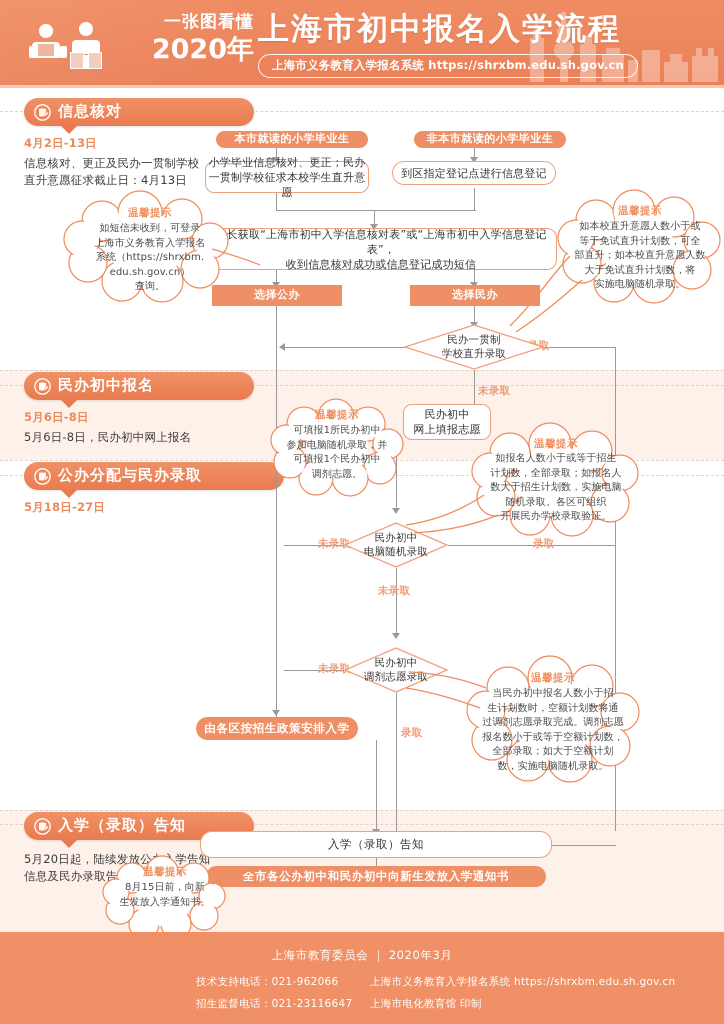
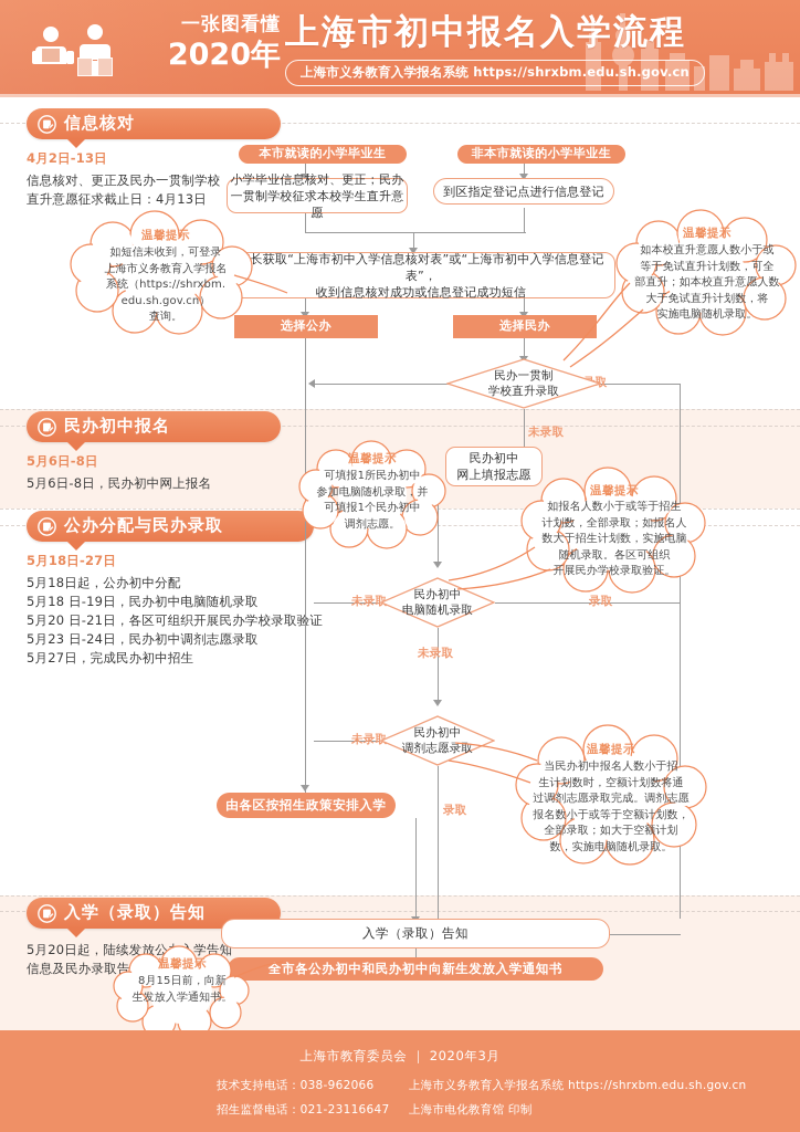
  一张图看懂
  2020年
  上海市初中报名入学流程
  上海市义务教育入学报名系统 https://shrxbm.edu.sh.gov.cn
  信息核对
  4月2日-13日
  信息核对、更正及民办一贯制学校
  直升意愿征求截止日：4月13日
  民办初中报名
  5月6日-8日
  5月6日-8日，民办初中网上报名
  公办分配与民办录取
  5月18日-27日
+ 5月18日起，公办初中分配
+ 5月18 日-19日，民办初中电脑随机录取
+ 5月20 日-21日，各区可组织开展民办学校录取验证
+ 5月23 日-24日，民办初中调剂志愿录取
+ 5月27日，完成民办初中招生
  入学（录取）告知
  5月20日起，陆续发放公学告知
  信息及民办录取告
  未录取
  未录取
  录取
  未录取
  未录取
  录取
  本市就读的小学毕业生
  非本市就读的小学毕业生
  小学毕业信息核对、更正；民办
  一贯制学校征求本校学生直升意愿
  到区指定登记点进行信息登记
  长获取“上海市初中入学信息核对表”或“上海市初中入学信息登记表”，
  收到信息核对成功或信息登记成功短信
  选择公办
  选择民办
  民办一贯制
  学校直升录取
  民办初中
  网上填报志愿
  民办初中
  电脑随机录取
  民办初中
  调剂志愿录取
  由各区按招生政策安排入学
  入学（录取）告知
  全市各公办初中和民办初中向新生发放入学通知书
  温馨提示
  如短信未收到，可登录
  上海市义务教育入学报名
  系统（https://shrxbm.
  edu.sh.gov.cn）
  查询。
  温馨提示
  如本校直升意愿人数小于或
  等于免试直升计划数，可全
  部直升；如本校直升意愿人数
  大于免试直升计划数，将
  实施电脑随机录取。
  温馨提示
  可填报1所民办初中
  参加电脑随机录取，并
  可填报1个民办初中
  调剂志愿。
  温馨提示
  如报名人数小于或等于招生
  计划数，全部录取；如报名人
  数大于招生计划数，实施电脑
  随机录取。各区可组织
  开展民办学校录取验证。
  温馨提示
  当民办初中报名人数小于招
  生计划数时，空额计划数将通
  过调剂志愿录取完成。调剂志愿
  报名数小于或等于空额计划数，
  全部录取；如大于空额计划
  数，实施电脑随机录取。
  温馨提示
  8月15日前，向新
  生发放入学通知书。
  上海市教育委员会 ｜ 2020年3月
- 技术支持电话：021-962066
+ 技术支持电话：038-962066
  招生监督电话：021-23116647
  上海市义务教育入学报名系统 https://shrxbm.edu.sh.gov.cn
  上海市电化教育馆 印制
